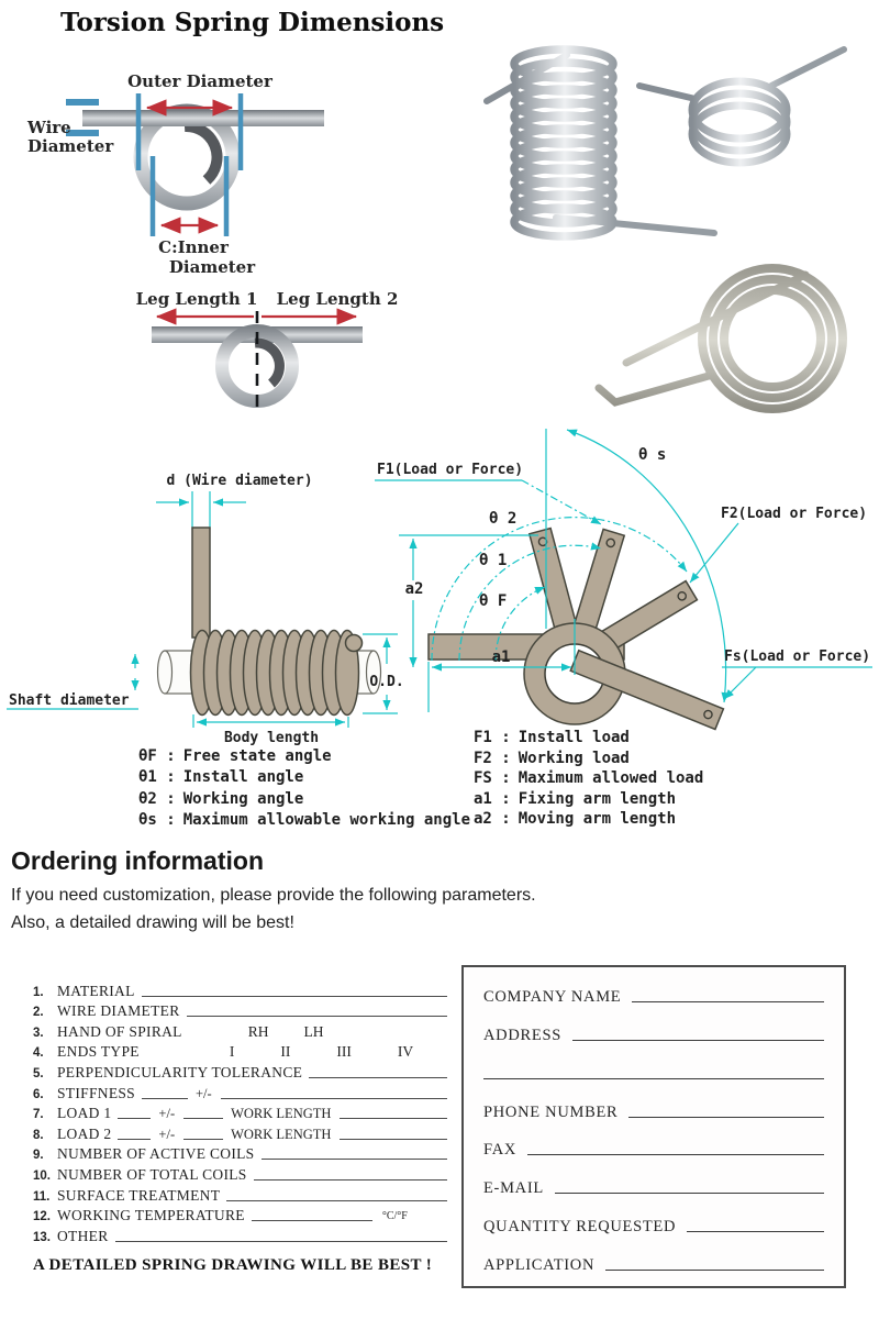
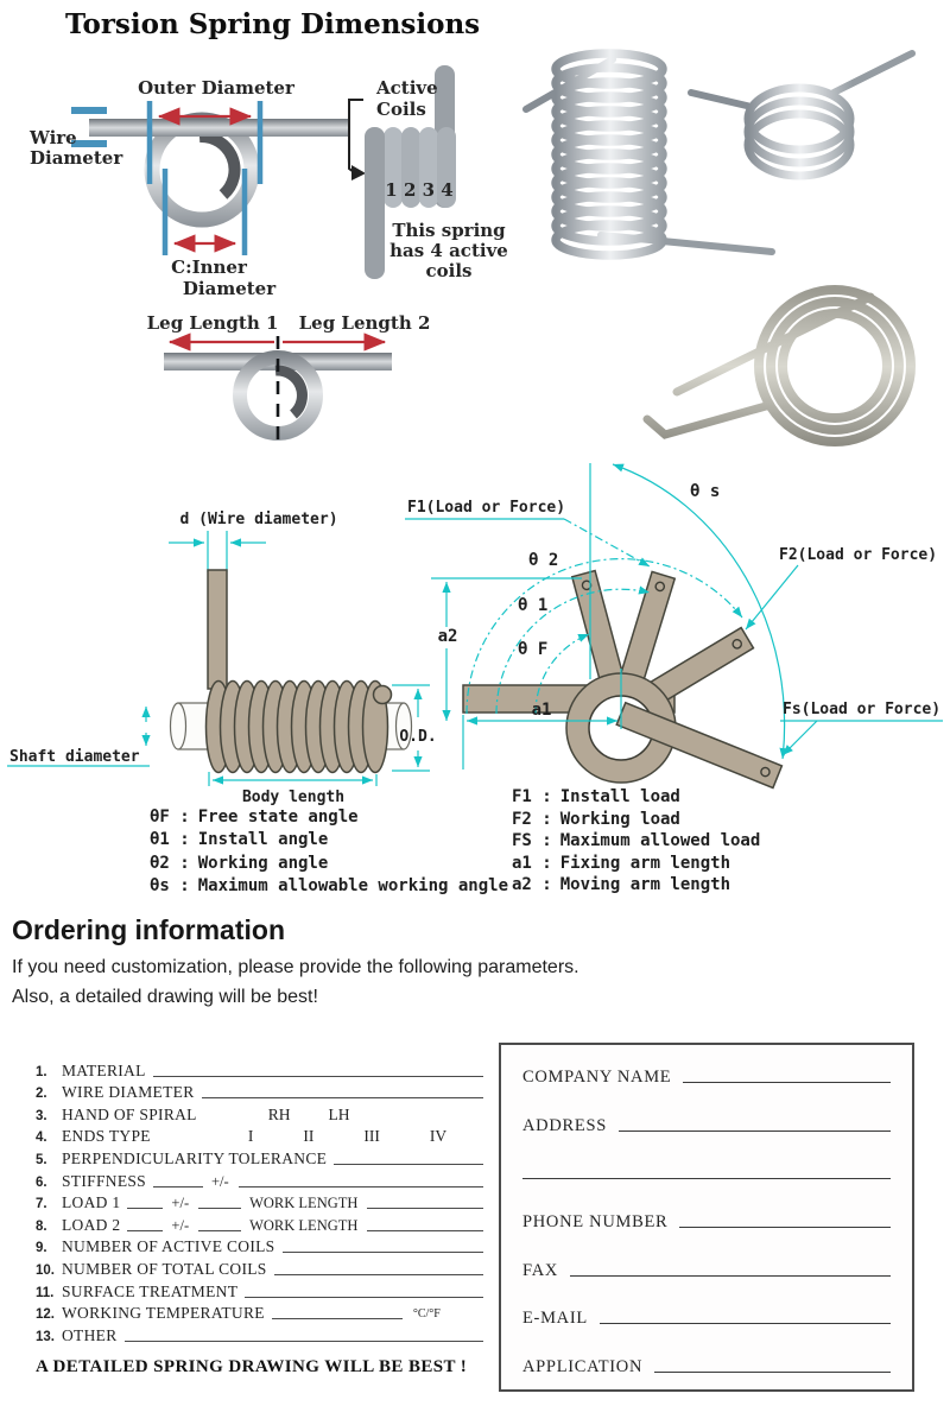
  Torsion Spring Dimensio
  Outer Diameter
  Wire
  Diameter
  C:Inner
  Diameter
+ Active
+ Coils
+ 1 2 3 4
+ This spring
+ has 4 active
+ coils
  Leg Length 1
  Leg Length 2
  d (Wire diameter)
  O.D.
  Shaft diameter
  Body length
  a2
  a1
  F1(Load or Force)
  F2(Load or Force)
  Fs(Load or Force)
  θ 2
  θ 1
  θ F
  θ s
  θF : Free state angle
  θ1 : Install angle
  θ2 : Working angle
  θs : Maximum allowable working angle
  F1 : Install load
  F2 : Working load
  FS : Maximum allowed load
  a1 : Fixing arm length
  a2 : Moving arm length
  Ordering information
  If you need customization, please provide the following parameters.
  Also, a detailed drawing will be best!
  1.
  MATERIAL
  2.
  WIRE DIAMETER
  3.
  HAND OF SPIRAL
  RH
  LH
  4.
  ENDS TYPE
  I
  II
  III
  IV
  5.
  PERPENDICULARITY TOLERANCE
  6.
  STIFFNESS
  +/-
  7.
  LOAD 1
  +/-
  WORK LENGTH
  8.
  LOAD 2
  +/-
  WORK LENGTH
  9.
  NUMBER OF ACTIVE COILS
  10.
  NUMBER OF TOTAL COILS
  11.
  SURFACE TREATMENT
  12.
  WORKING TEMPERATURE
  °C/°F
  13.
  OTHER
  COMPANY NAME
  ADDRESS
  PHONE NUMBER
  FAX
  E-MAIL
- QUANTITY REQUESTED
  APPLICATION
  A DETAILED SPRING DRAWING WILL BE BEST !
